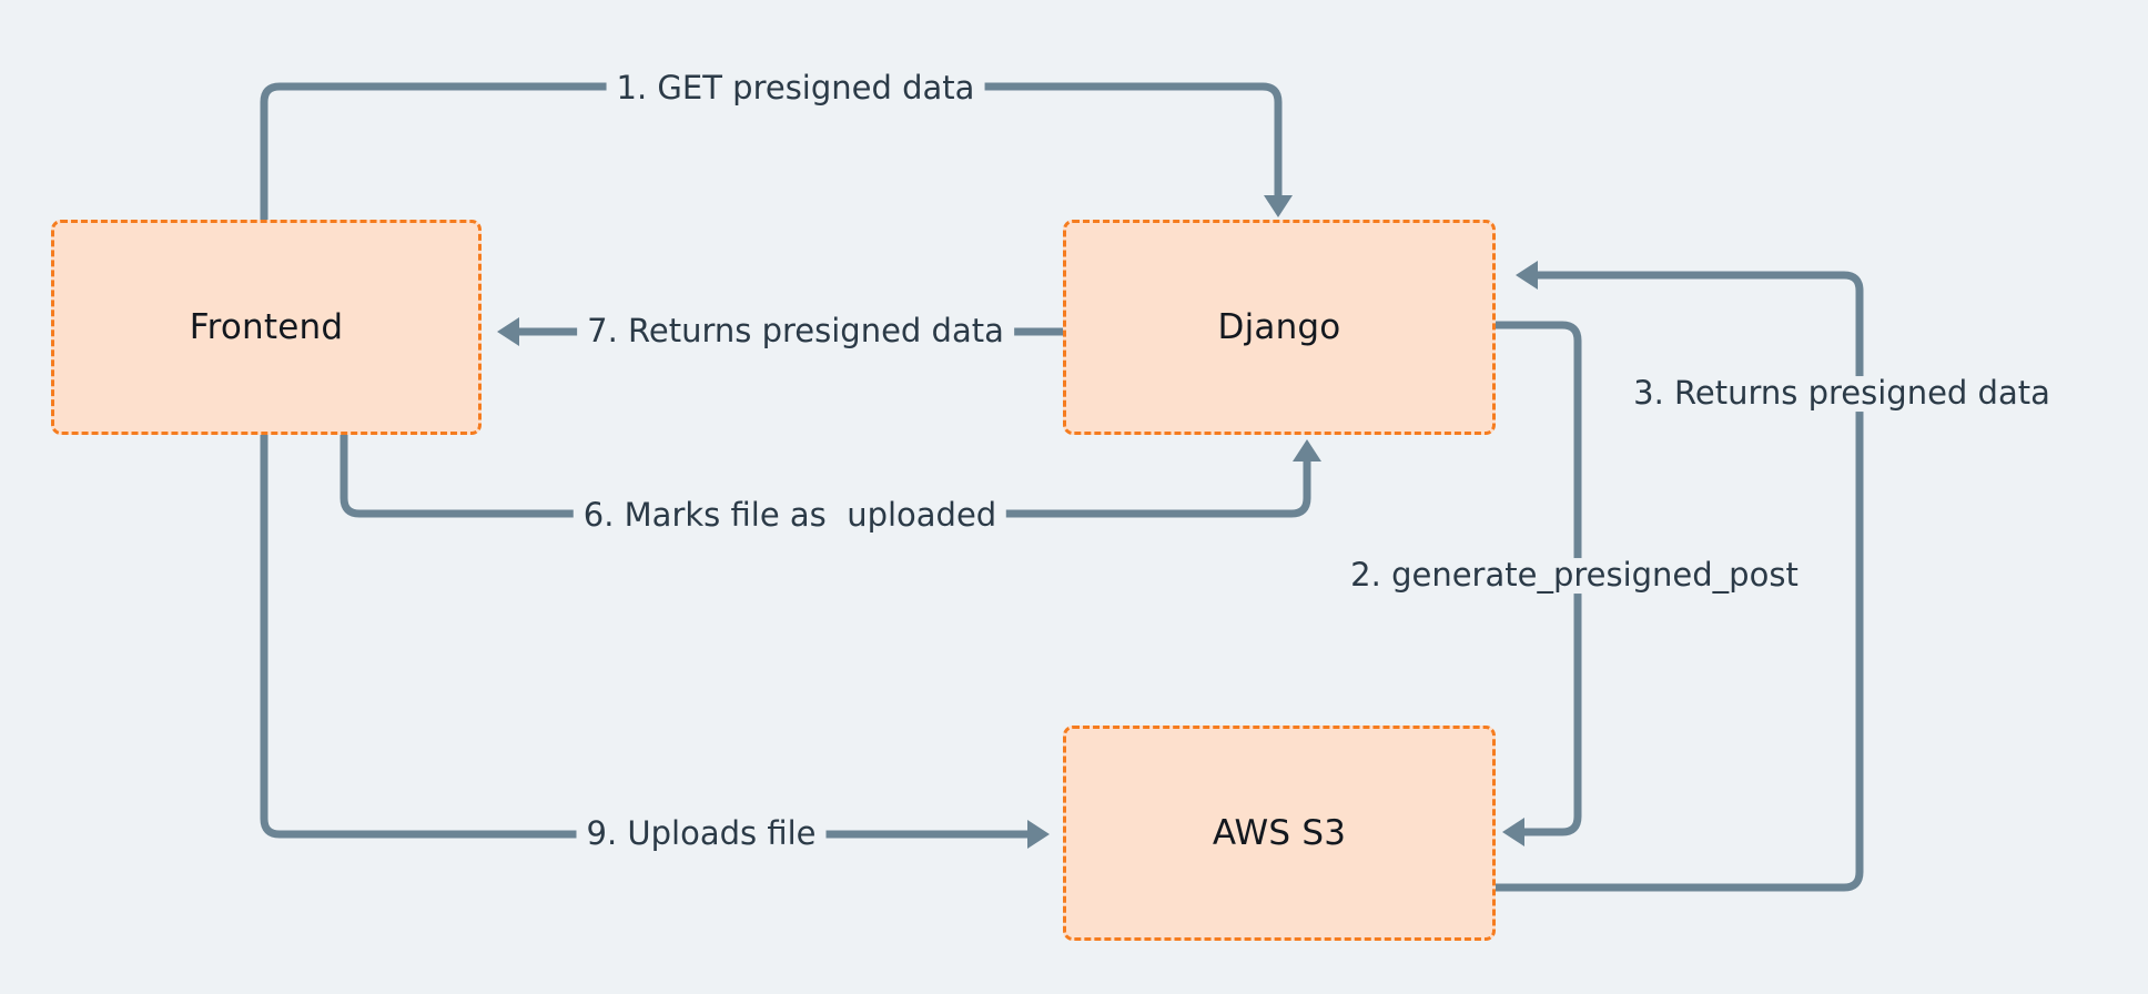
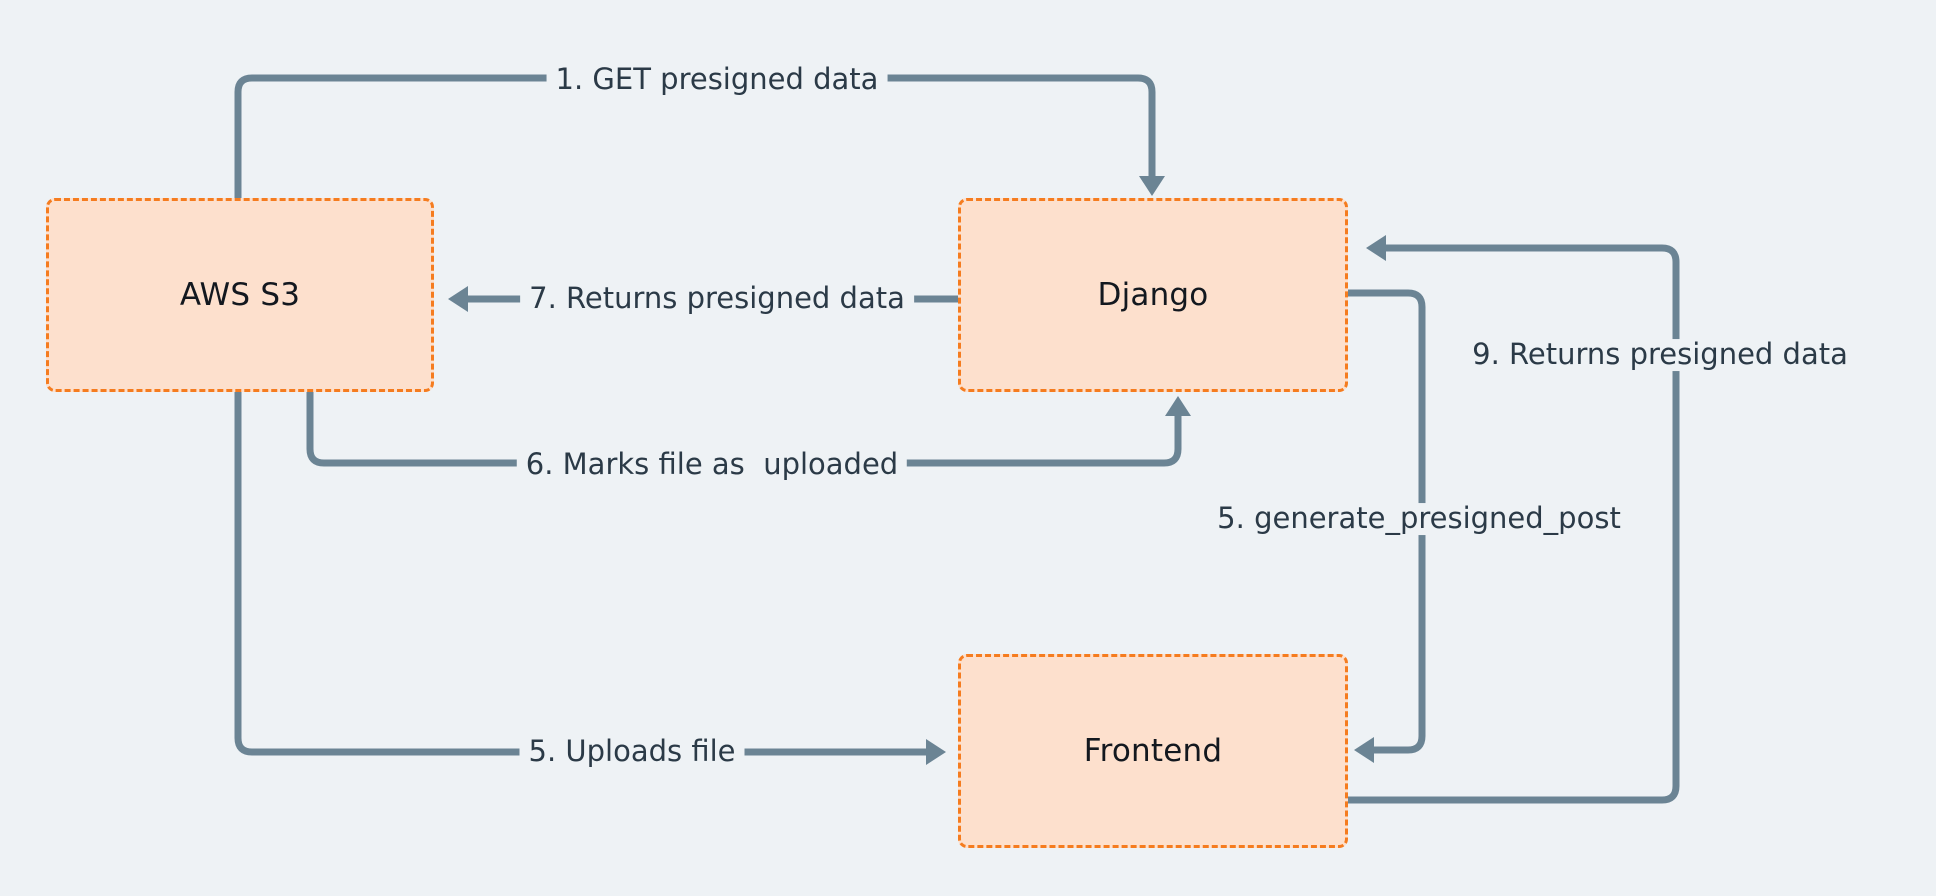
- Frontend
+ AWS S3
  Django
- AWS S3
+ Frontend
  1. GET presigned data
- 2. generate_presigned_post
+ 5. generate_presigned_post
- 3. Returns presigned data
+ 9. Returns presigned data
  7. Returns presigned data
- 9. Uploads file
+ 5. Uploads file
  6. Marks file as uploaded
